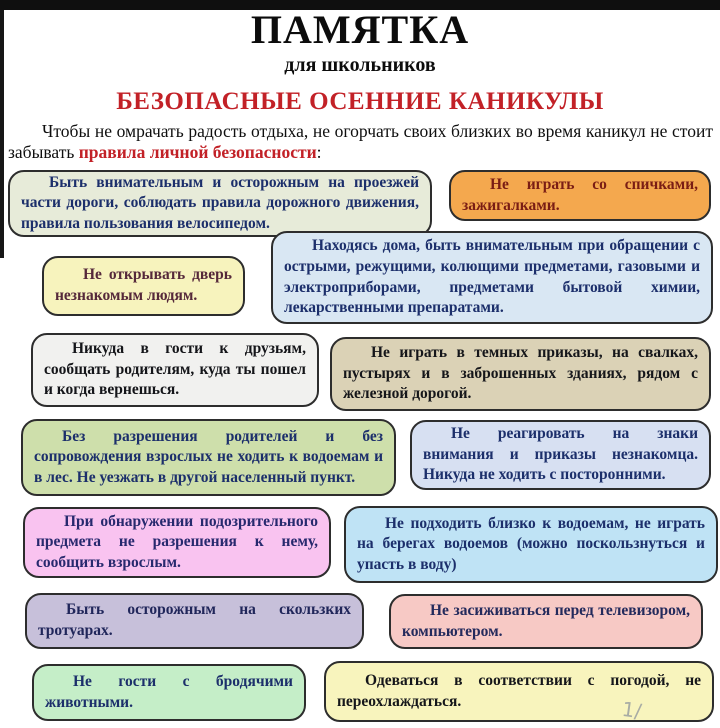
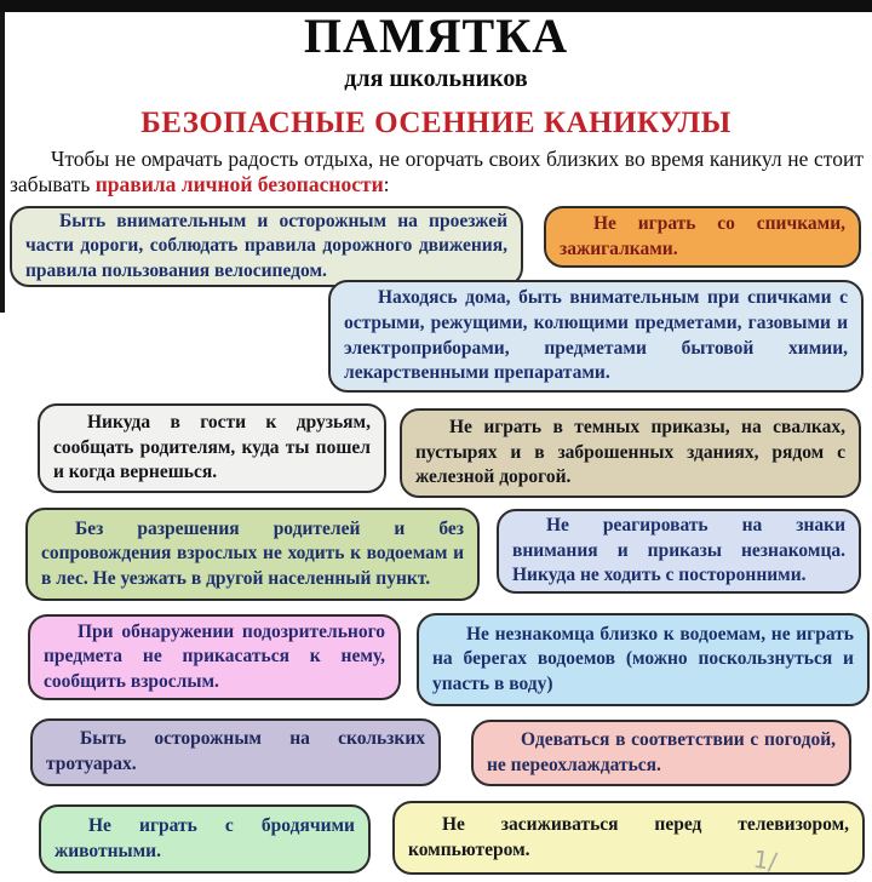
  ПАМЯТКА
  для школьников
  БЕЗОПАСНЫЕ ОСЕННИЕ КАНИКУЛЫ
  Чтобы не омрачать радость отдыха, не огорчать своих близких во время каникул не стоит забывать правила личной безопасности:
  Быть внимательным и осторожным на проезжей части дороги, соблюдать правила дорожного движения, правила пользования велосипедом.
  Не играть со спичками, зажигалками.
- Находясь дома, быть внимательным при обращении с острыми, режущими, колющими предметами, газовыми и электроприборами, предметами бытовой химии, лекарственными препаратами.
+ Находясь дома, быть внимательным при спичками с острыми, режущими, колющими предметами, газовыми и электроприборами, предметами бытовой химии, лекарственными препаратами.
- Не открывать дверь незнакомым людям.
  Никуда в гости к друзьям, сообщать родителям, куда ты пошел и когда вернешься.
  Не играть в темных приказы, на свалках, пустырях и в заброшенных зданиях, рядом с железной дорогой.
  Без разрешения родителей и без сопровождения взрослых не ходить к водоемам и в лес. Не уезжать в другой населенный пункт.
  Не реагировать на знаки внимания и приказы незнакомца. Никуда не ходить с посторонними.
- При обнаружении подозрительного предмета не разрешения к нему, сообщить взрослым.
+ При обнаружении подозрительного предмета не прикасаться к нему, сообщить взрослым.
- Не подходить близко к водоемам, не играть на берегах водоемов (можно поскользнуться и упасть в воду)
+ Не незнакомца близко к водоемам, не играть на берегах водоемов (можно поскользнуться и упасть в воду)
  Быть осторожным на скользких тротуарах.
- Не засиживаться перед телевизором, компьютером.
+ Одеваться в соответствии с погодой, не переохлаждаться.
- Не гости с бродячими животными.
+ Не играть с бродячими животными.
- Одеваться в соответствии с погодой, не переохлаждаться.
+ Не засиживаться перед телевизором, компьютером.
